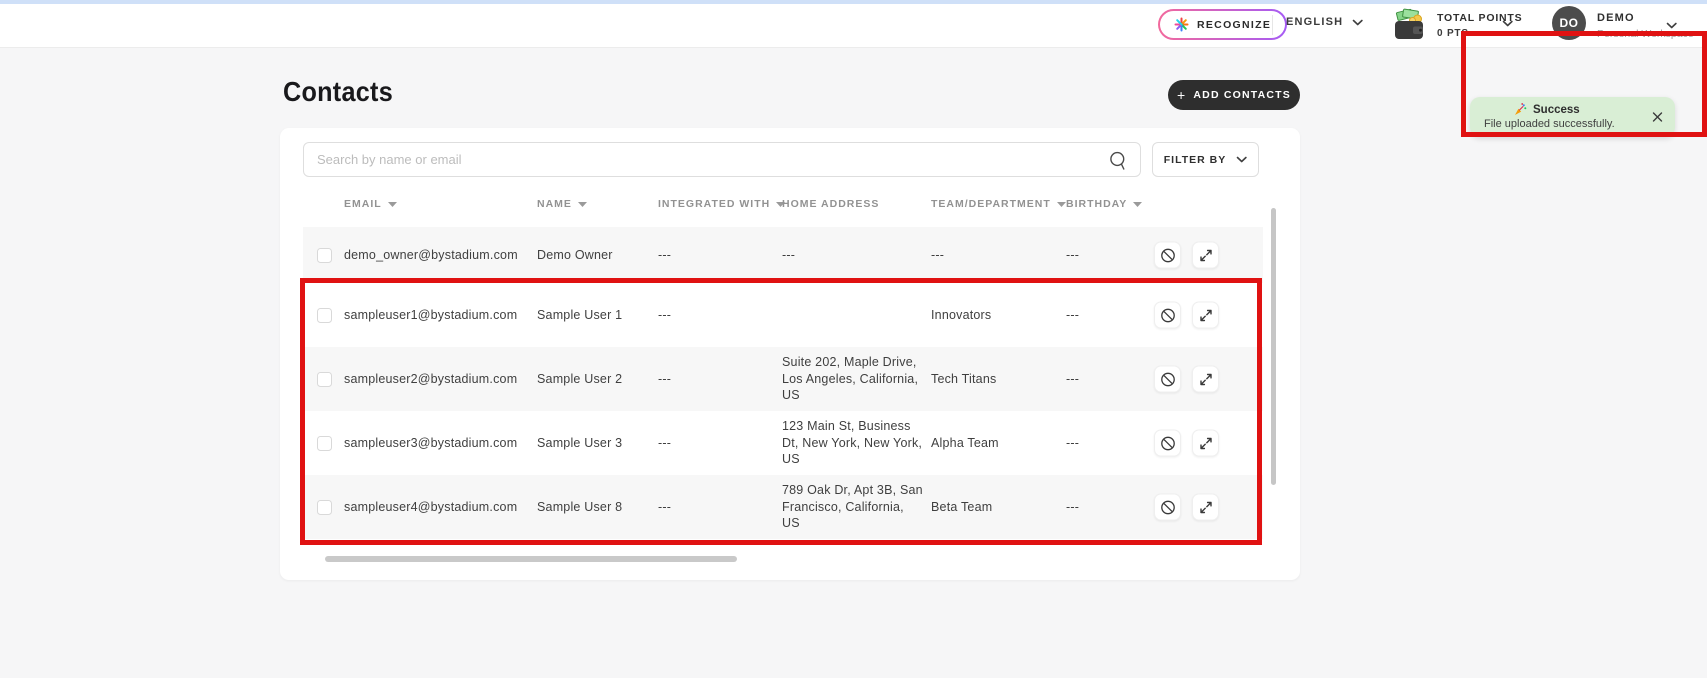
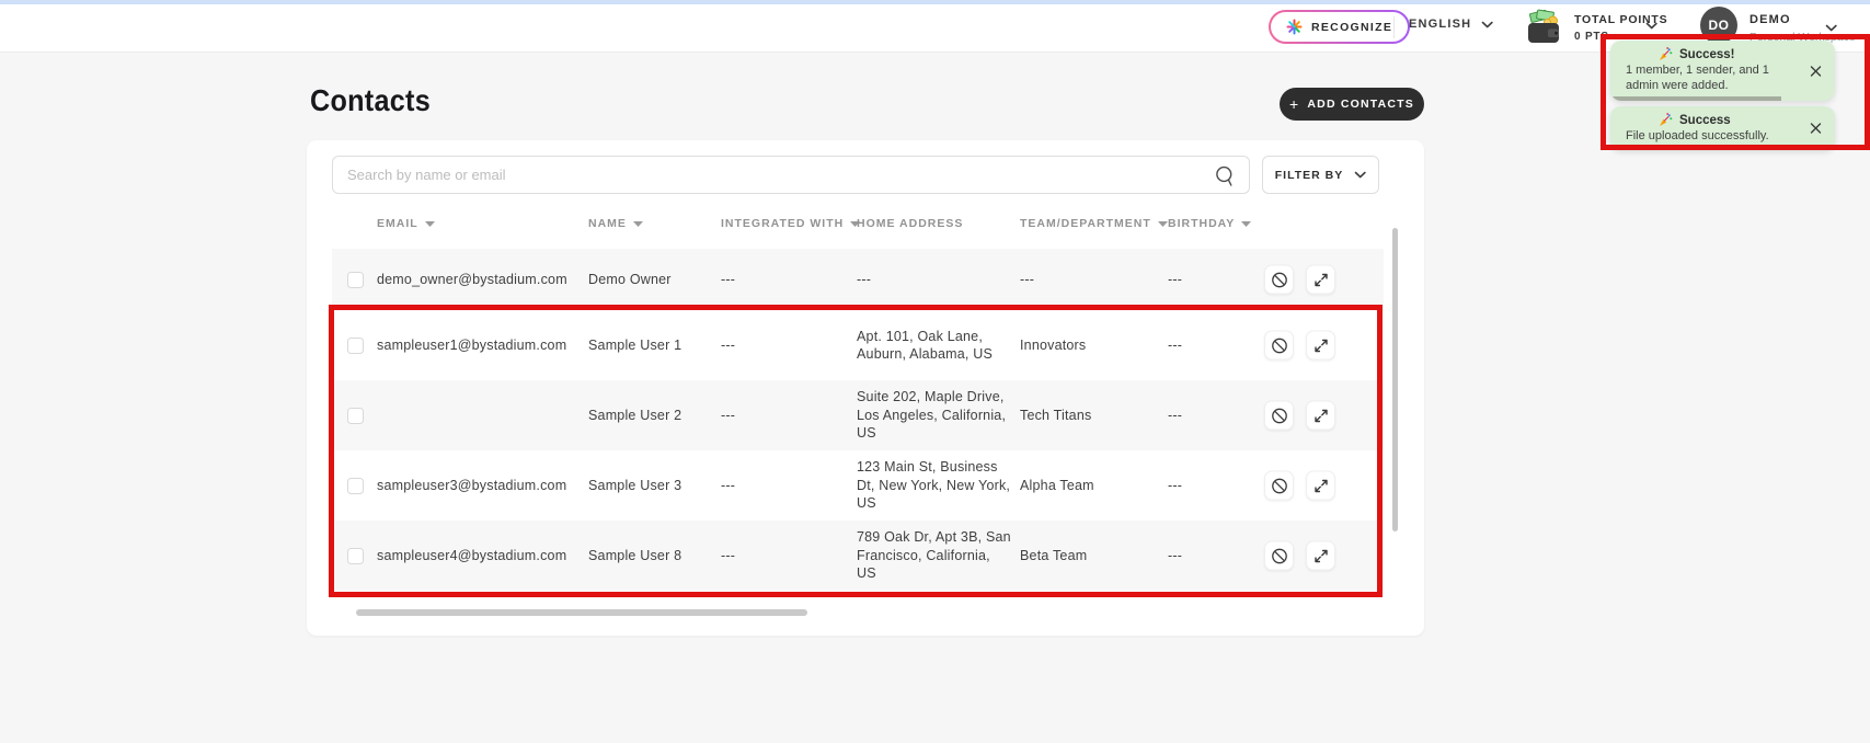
  RECOGNIZE
  ENGLISH
  TOTAL POINTS
  0 PTS
  DO
  DEMO
  Personal Workspace
  Contacts
  +
  ADD CONTACTS
  Search by name or email
  FILTER BY
  EMAIL
  NAME
  INTEGRATED WITH
  HOME ADDRESS
  TEAM/DEPARTMENT
  BIRTHDAY
  demo_owner@bystadium.com
  Demo Owner
  ---
  ---
  ---
  ---
  sampleuser1@bystadium.com
  Sample User 1
  ---
+ Apt. 101, Oak Lane, Auburn, Alabama, US
  Innovators
  ---
- sampleuser2@bystadium.com
  Sample User 2
  ---
  Suite 202, Maple Drive, Los Angeles, California, US
  Tech Titans
  ---
  sampleuser3@bystadium.com
  Sample User 3
  ---
  123 Main St, Business Dt, New York, New York, US
  Alpha Team
  ---
  sampleuser4@bystadium.com
  Sample User 8
  ---
  789 Oak Dr, Apt 3B, San Francisco, California, US
  Beta Team
  ---
+ Success!
+ 1 member, 1 sender, and 1 admin were added.
  Success
  File uploaded successfully.
